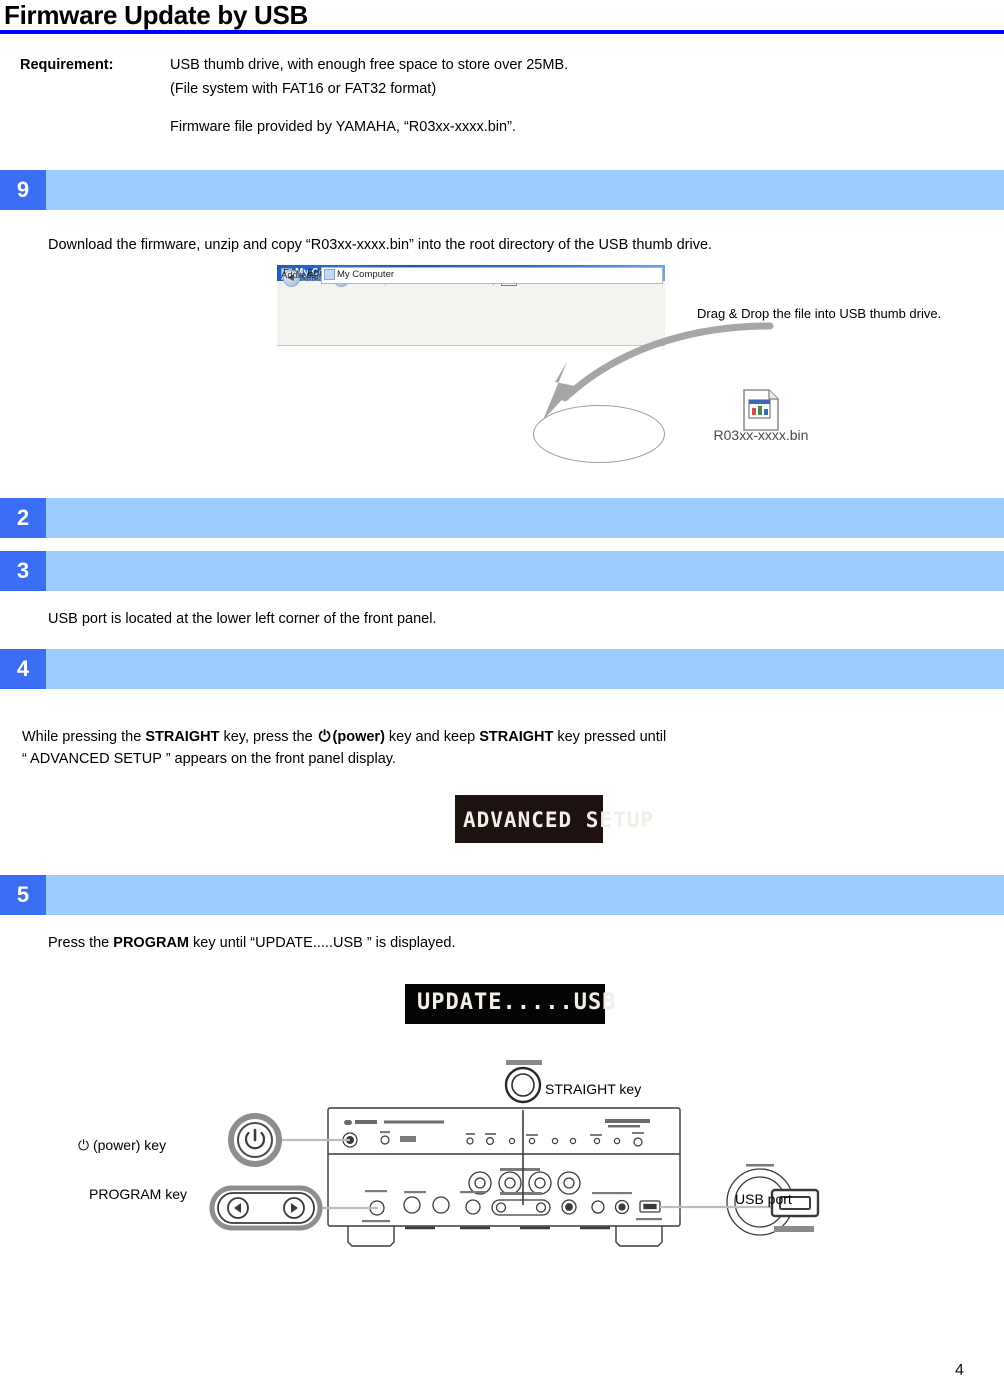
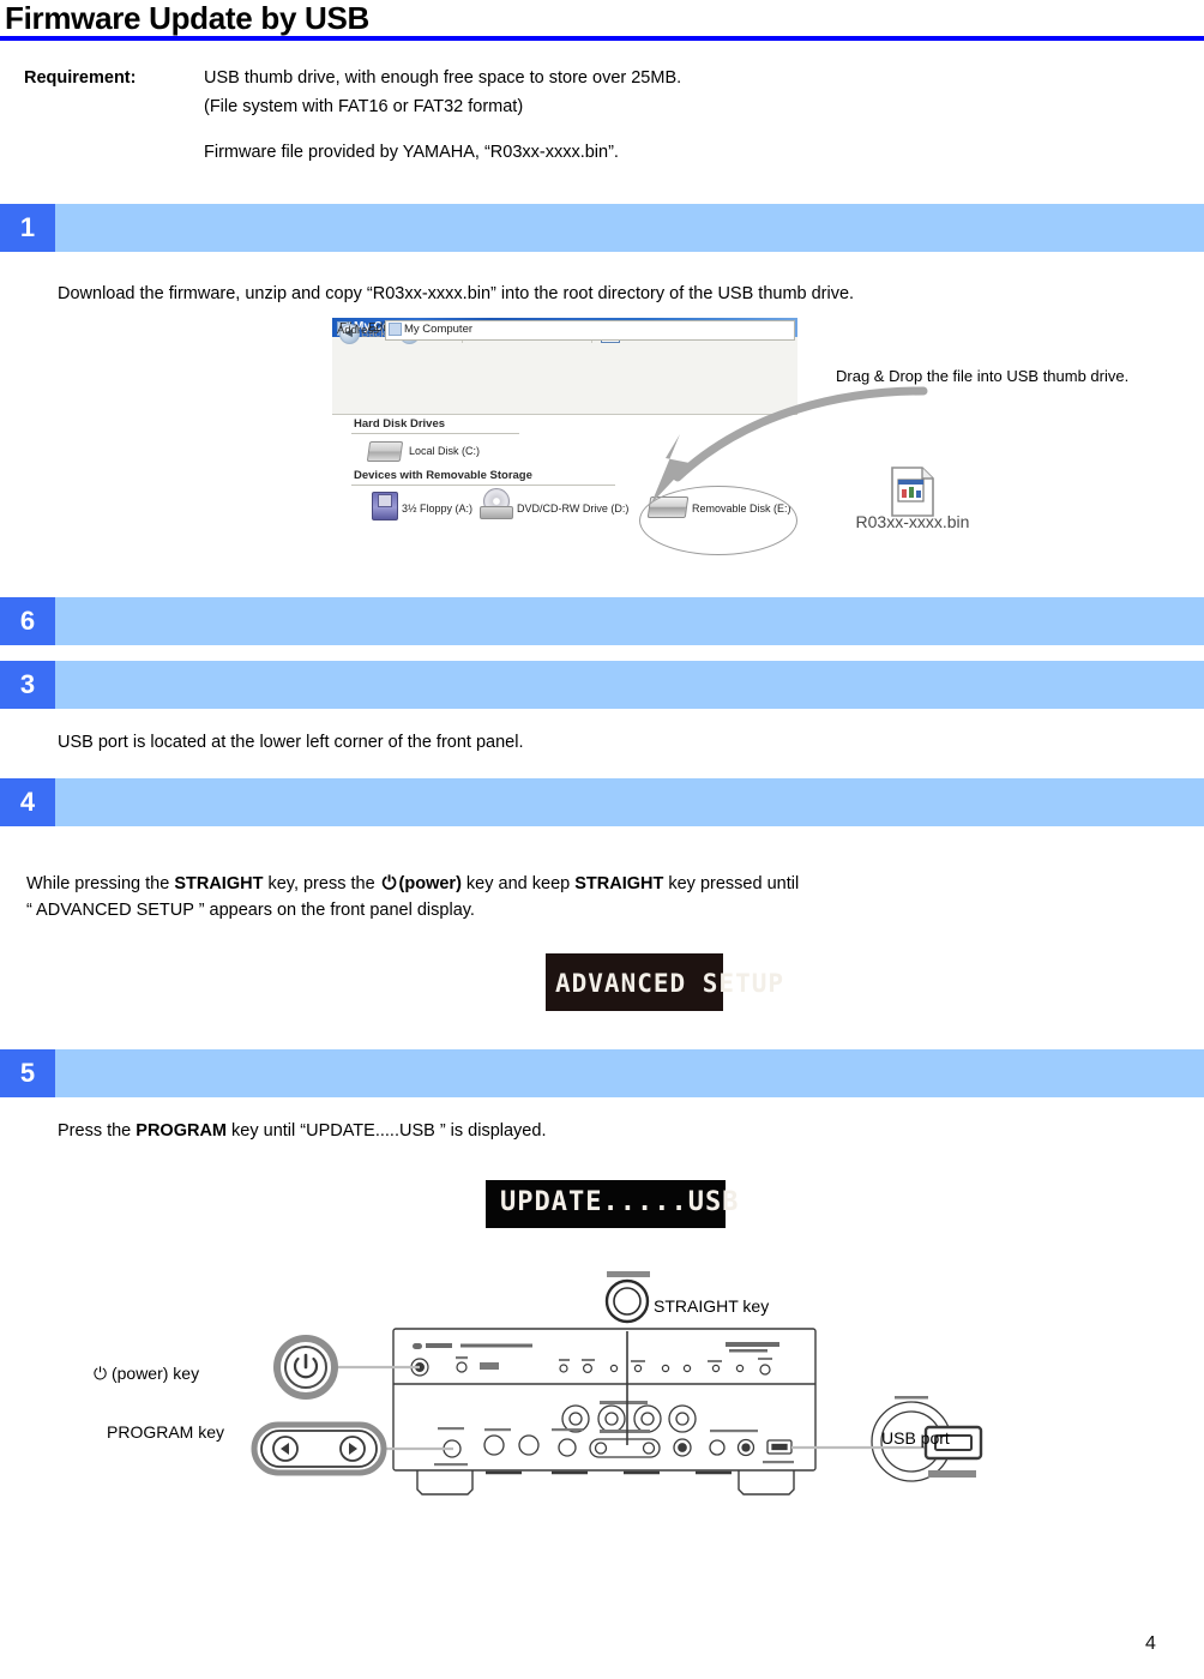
  Firmware Update by USB
  Requirement:
  USB thumb drive, with enough free space to store over 25MB.
  (File system with FAT16 or FAT32 format)
  Firmware file provided by YAMAHA, “R03xx-xxxx.bin”.
- 9
+ 1
  Download the firmware, unzip and copy “R03xx-xxxx.bin” into the root directory of the USB thumb drive.
  ◀
  Back
  Address
  My Computer
+ Hard Disk Drives
+ Local Disk (C:)
+ Devices with Removable Storage
+ 3½ Floppy (A:)
+ DVD/CD-RW Drive (D:)
+ Removable Disk (E:)
  Drag & Drop the file into USB thumb drive.
  R03xx-xxxx.bin
- 2
+ 6
  3
  USB port is located at the lower left corner of the front panel.
  4
  While pressing the STRAIGHT key, press the ⏻ (power) key and keep STRAIGHT key pressed until
  “ ADVANCED SETUP ” appears on the front panel display.
  ADVANCED SETUP
  5
  Press the PROGRAM key until “UPDATE.....USB ” is displayed.
  UPDATE.....USB
  ⏻ (power) key
  PROGRAM key
  STRAIGHT key
  USB port
  4
